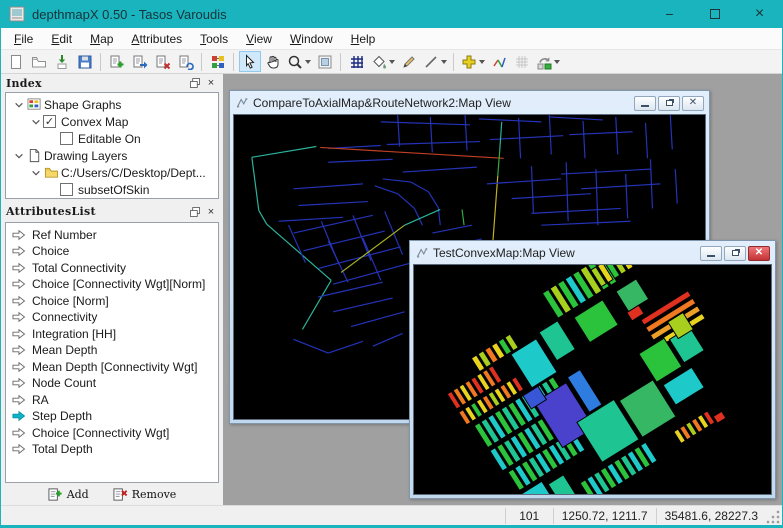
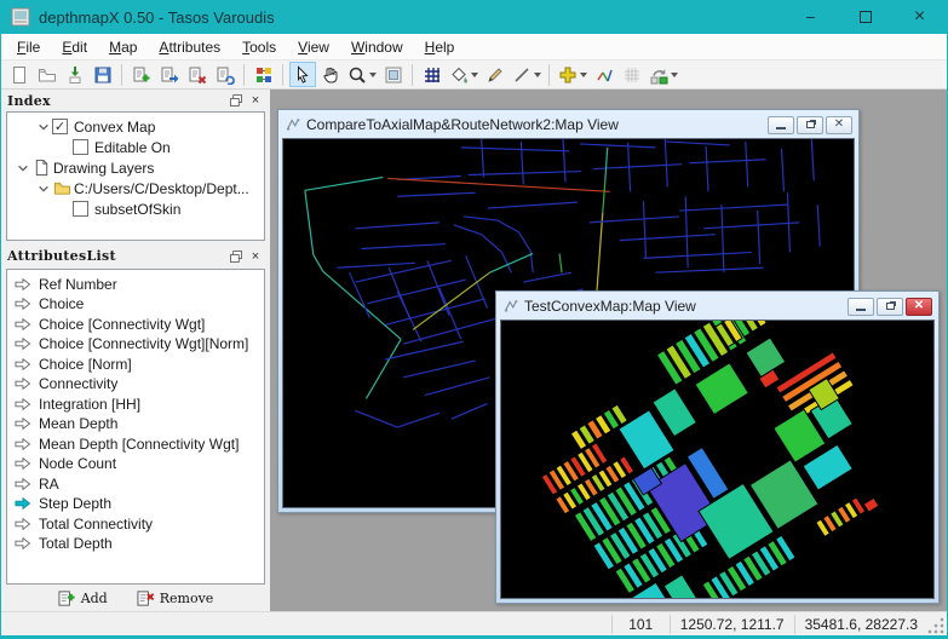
  depthmapX 0.50 - Tasos Varoudis
  −
  ×
  File
  Edit
  Map
  Attributes
  Tools
  View
  Window
  Help
  Index
  ×
- Shape Graphs
  ✓
  Convex Map
  Editable On
  Drawing Layers
  C:/Users/C/Desktop/Dept...
  subsetOfSkin
  AttributesList
  ×
  Ref Number
  Choice
- Total Connectivity
+ Choice [Connectivity Wgt]
  Choice [Connectivity Wgt][Norm]
  Choice [Norm]
  Connectivity
  Integration [HH]
  Mean Depth
  Mean Depth [Connectivity Wgt]
  Node Count
  RA
  Step Depth
- Choice [Connectivity Wgt]
+ Total Connectivity
  Total Depth
  Add
  Remove
  CompareToAxialMap&RouteNetwork2:Map View
  ✕
  TestConvexMap:Map View
  ✕
  101
  1250.72, 1211.7
  35481.6, 28227.3
